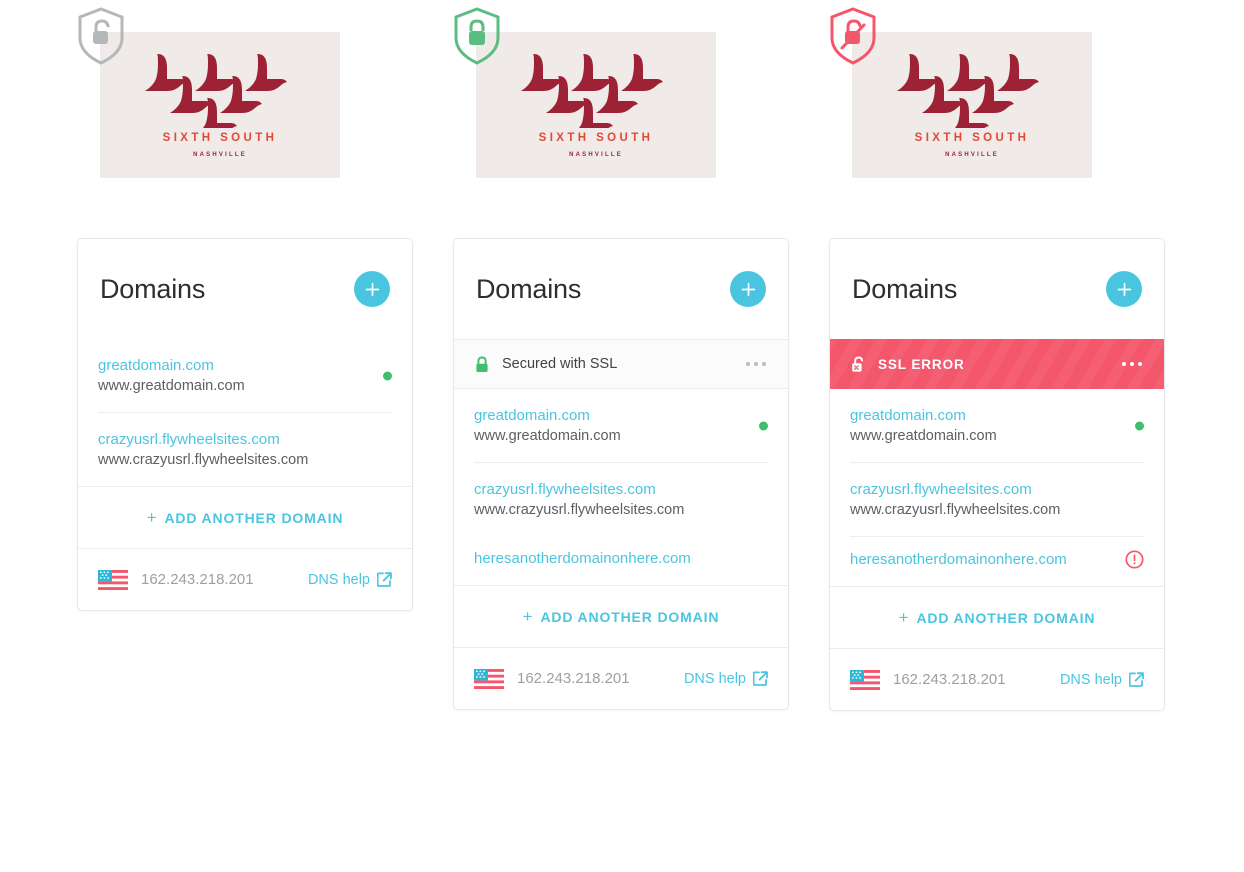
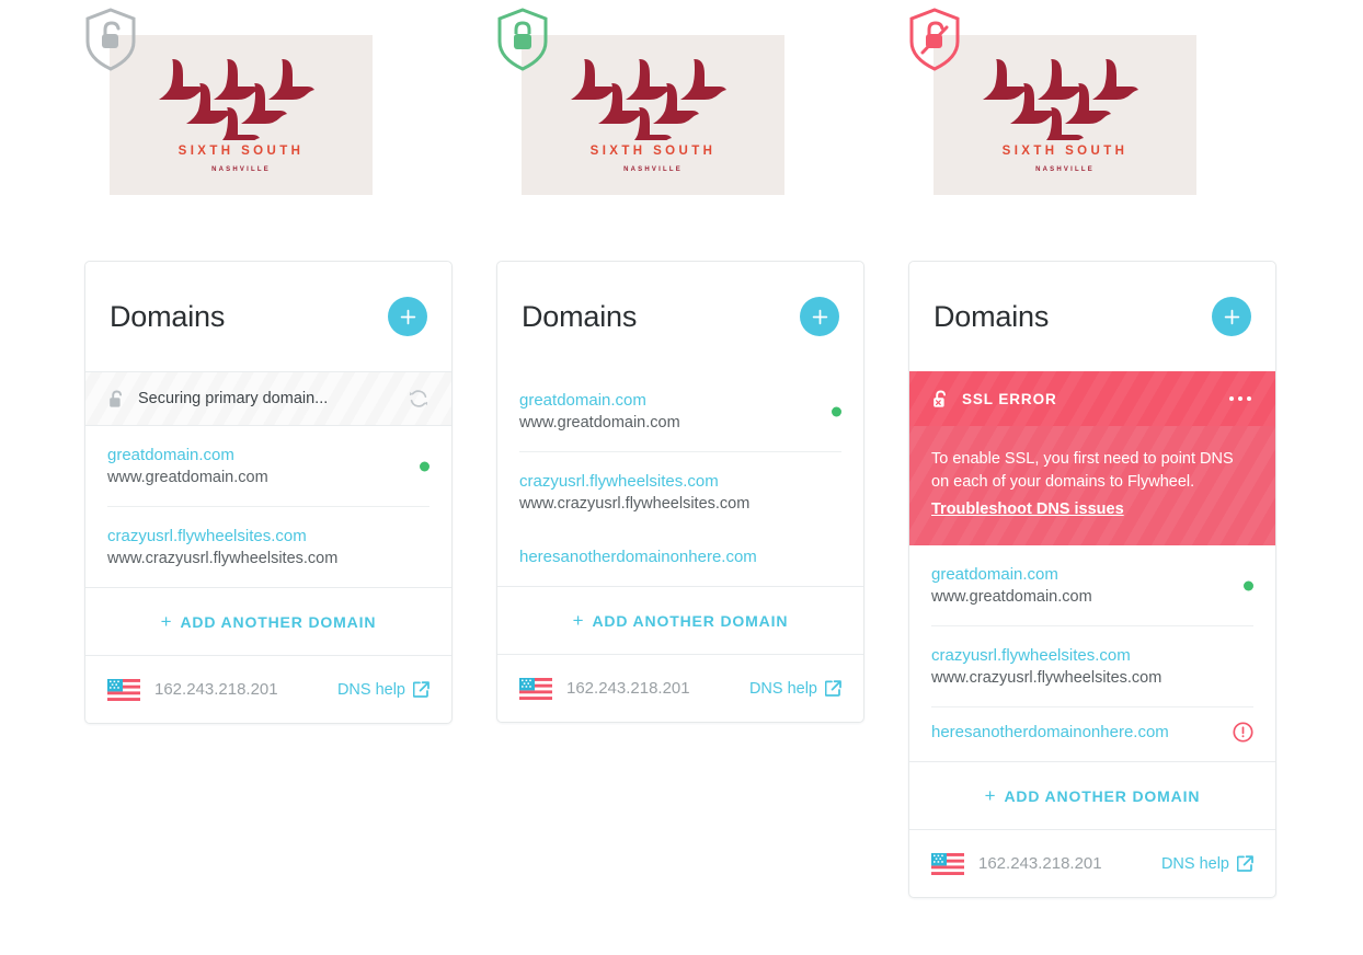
  SIXTH SOUTH
  Domains
+ Securing primary domain...
  greatdomain.com
  www.greatdomain.com
  crazyusrl.flywheelsites.com
  www.crazyusrl.flywheelsites.com
  +
  ADD ANOTHER DOMAIN
  162.243.218.201
  DNS help
  SIXTH SOUTH
  Domains
- Secured with SSL
  greatdomain.com
  www.greatdomain.com
  crazyusrl.flywheelsites.com
  www.crazyusrl.flywheelsites.com
  heresanotherdomainonhere.com
  +
  ADD ANOTHER DOMAIN
  162.243.218.201
  DNS help
  SIXTH SOUTH
  Domains
  SSL ERROR
+ To enable SSL, you first need to point DNS on each of your domains to Flywheel.
+ Troubleshoot DNS issues
  greatdomain.com
  www.greatdomain.com
  crazyusrl.flywheelsites.com
  www.crazyusrl.flywheelsites.com
  heresanotherdomainonhere.com
  +
  ADD ANOTHER DOMAIN
  162.243.218.201
  DNS help
